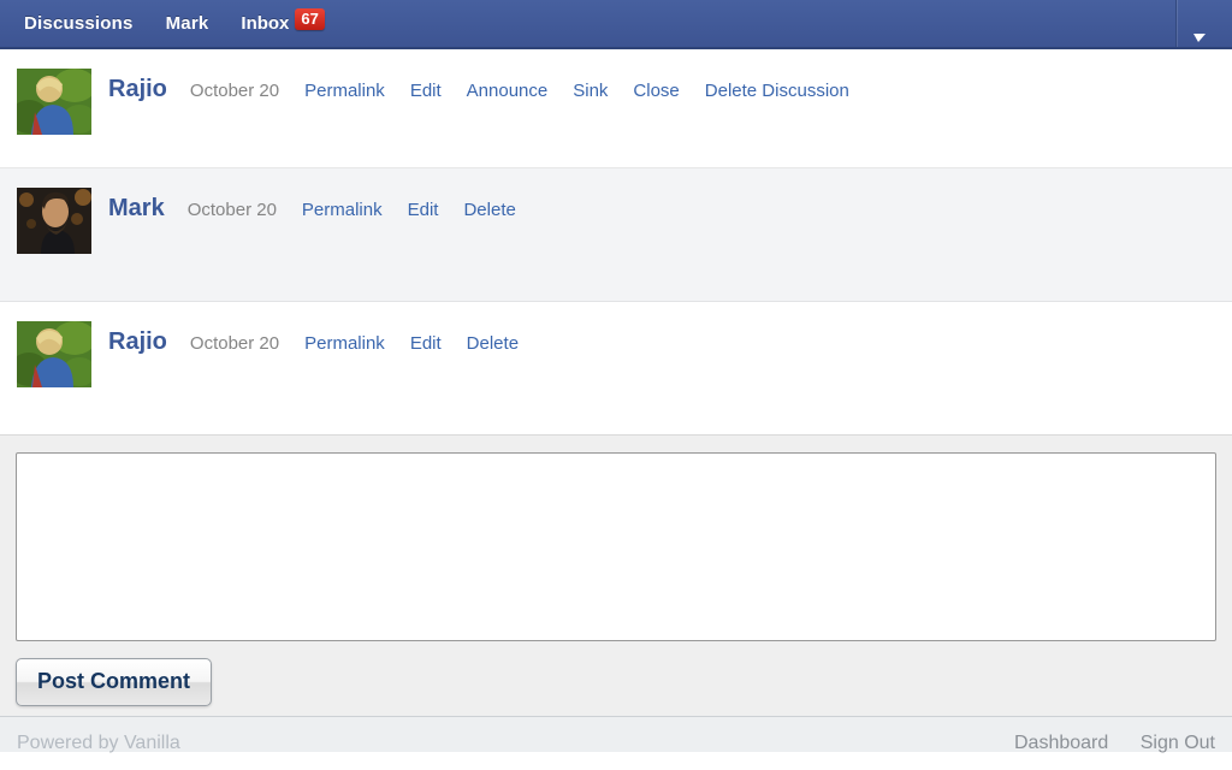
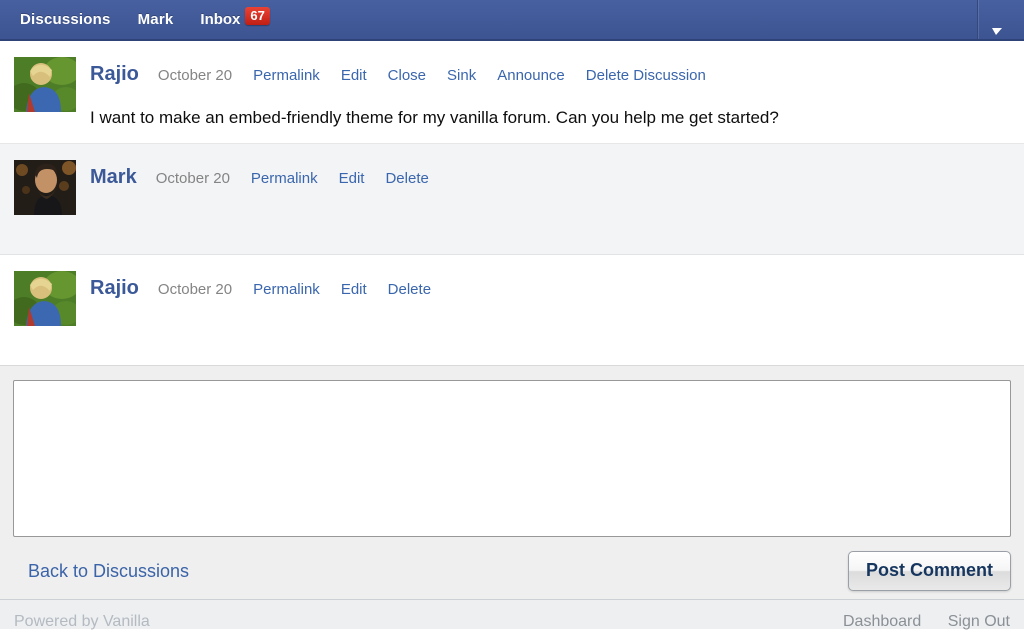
  Discussions
  Mark
  Inbox
  67
  Rajio
  October 20
  Permalink
  Edit
- Announce
+ Close
  Sink
- Close
+ Announce
  Delete Discussion
+ I want to make an embed-friendly theme for my vanilla forum. Can you help me get started?
  Mark
  October 20
  Permalink
  Edit
  Delete
  Rajio
  October 20
  Permalink
  Edit
  Delete
+ Back to Discussions
  Post Comment
  Powered by Vanilla
  Dashboard Sign Out
